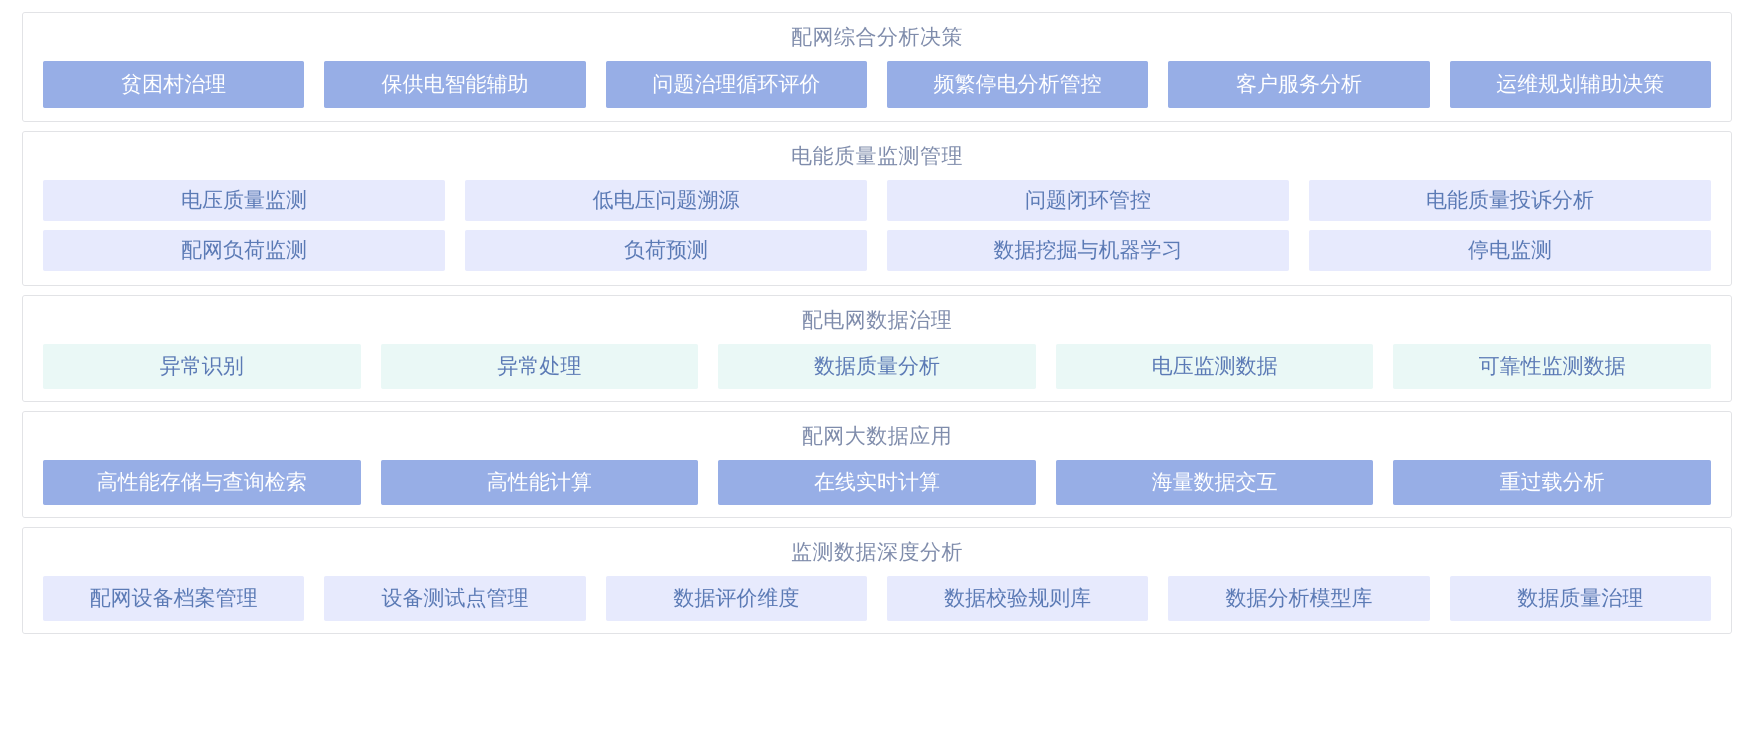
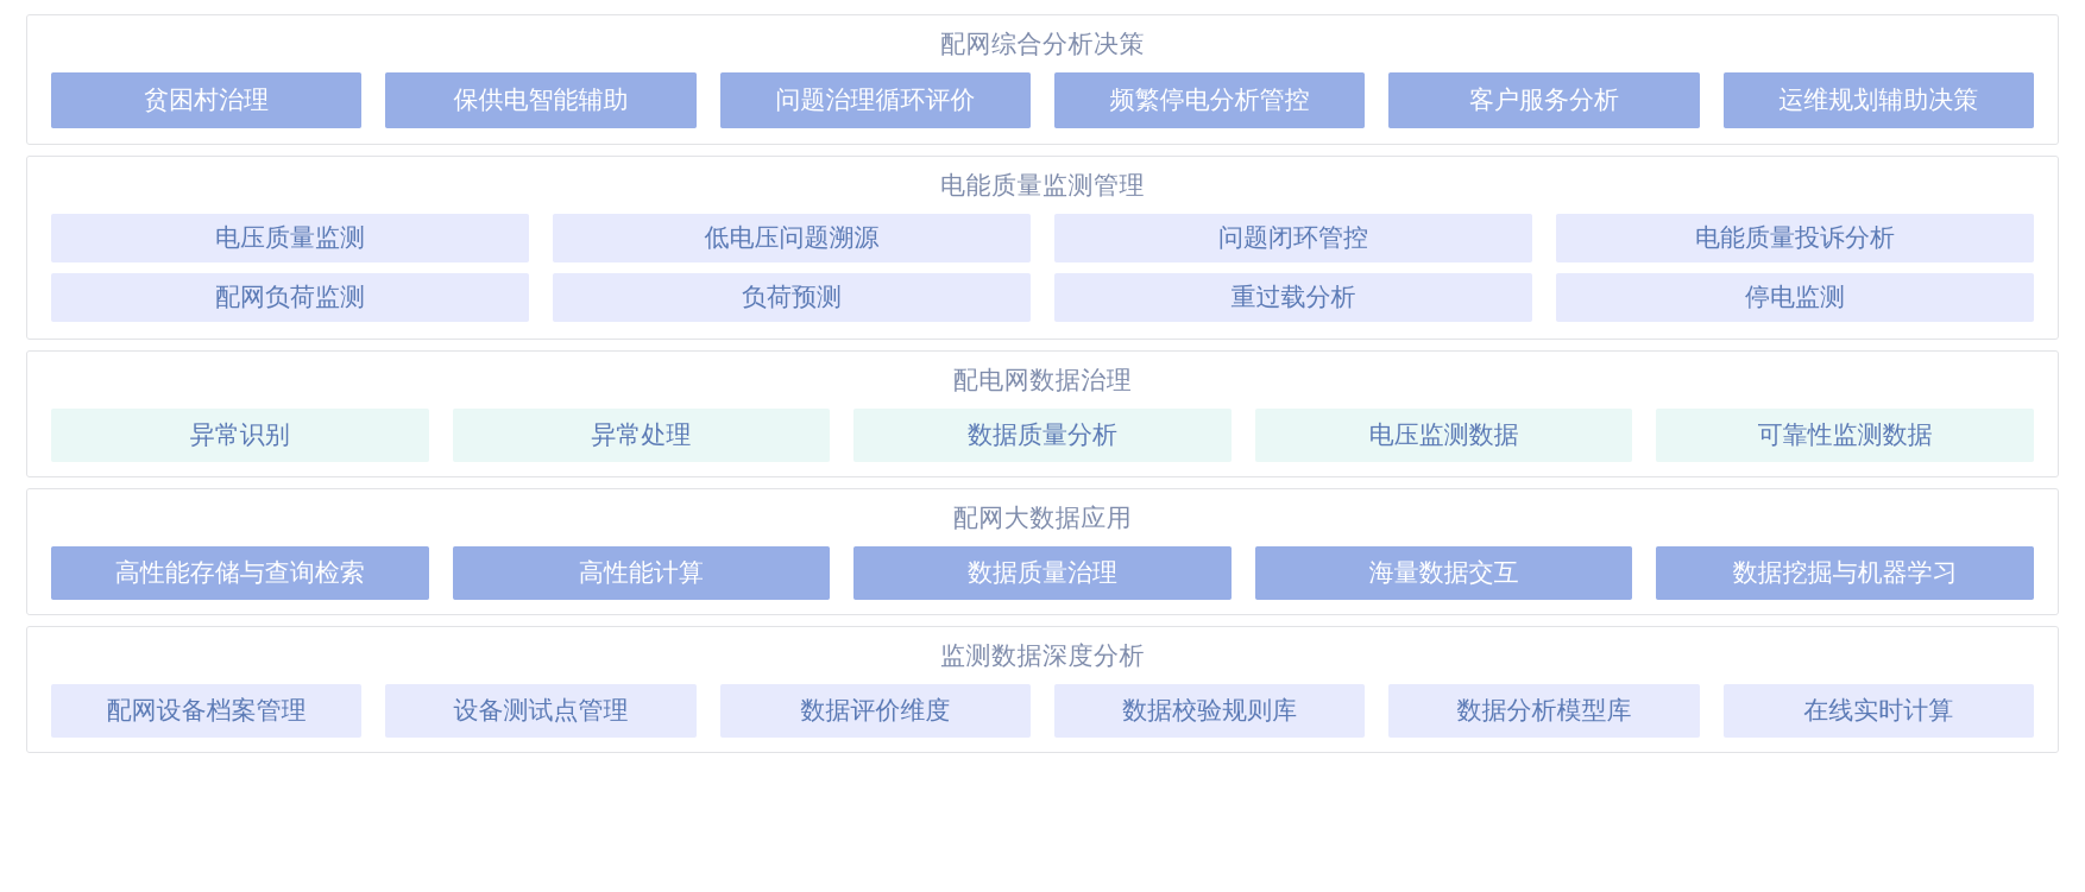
  配网综合分析决策
  贫困村治理
  保供电智能辅助
  问题治理循环评价
  频繁停电分析管控
  客户服务分析
  运维规划辅助决策
  电能质量监测管理
  电压质量监测
  低电压问题溯源
  问题闭环管控
  电能质量投诉分析
  配网负荷监测
  负荷预测
- 数据挖掘与机器学习
+ 重过载分析
  停电监测
  配电网数据治理
  异常识别
  异常处理
  数据质量分析
  电压监测数据
  可靠性监测数据
  配网大数据应用
  高性能存储与查询检索
  高性能计算
- 在线实时计算
+ 数据质量治理
  海量数据交互
- 重过载分析
+ 数据挖掘与机器学习
  监测数据深度分析
  配网设备档案管理
  设备测试点管理
  数据评价维度
  数据校验规则库
  数据分析模型库
- 数据质量治理
+ 在线实时计算
